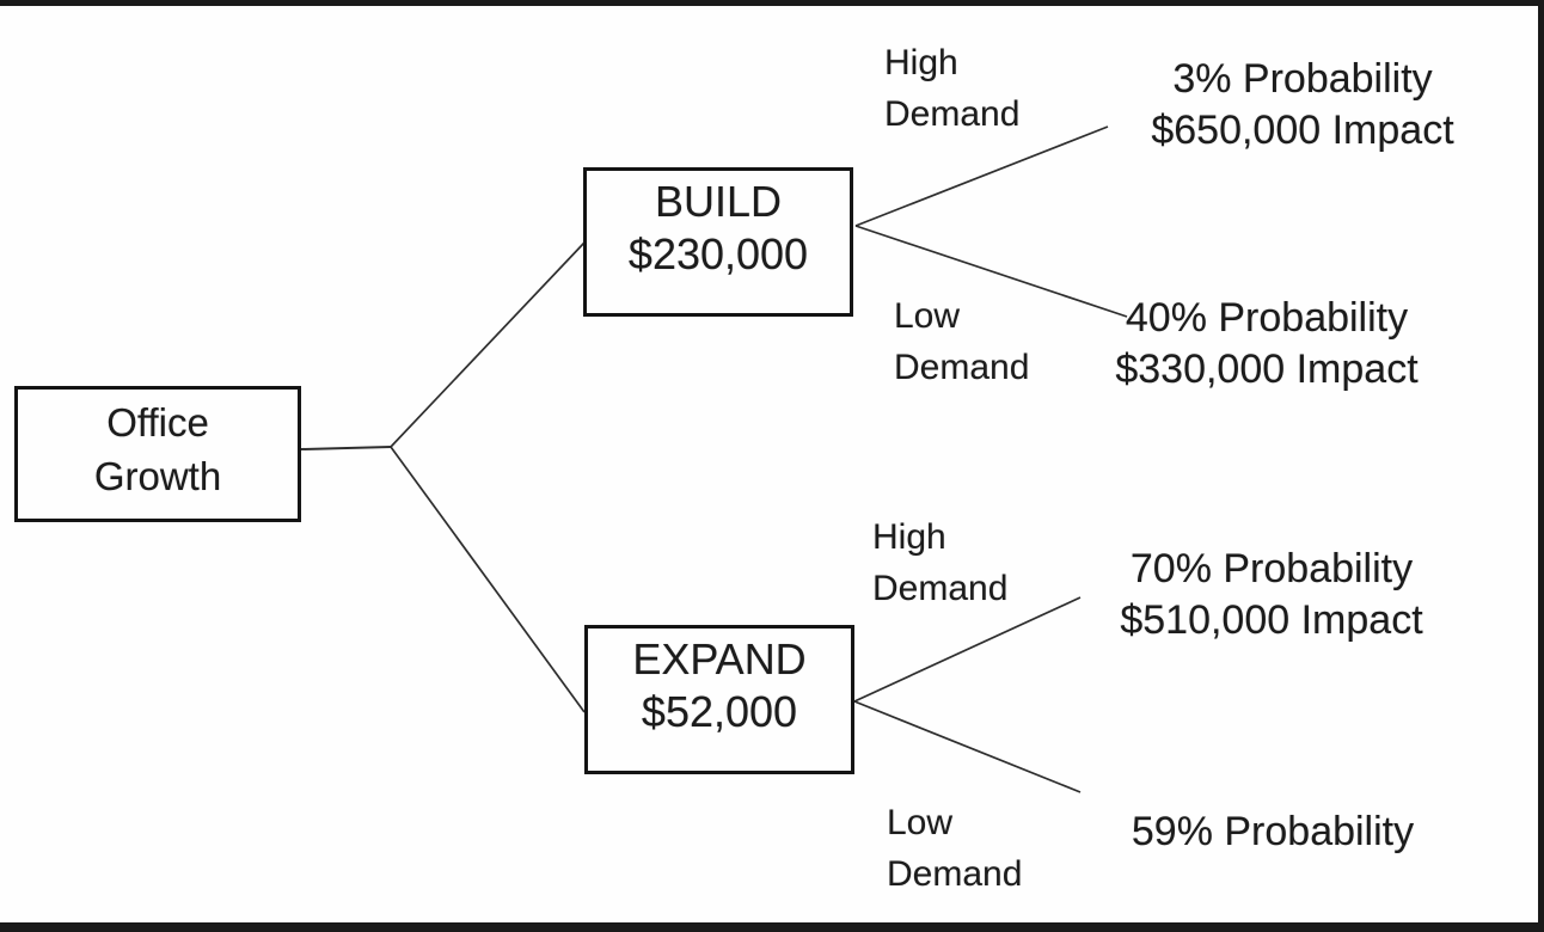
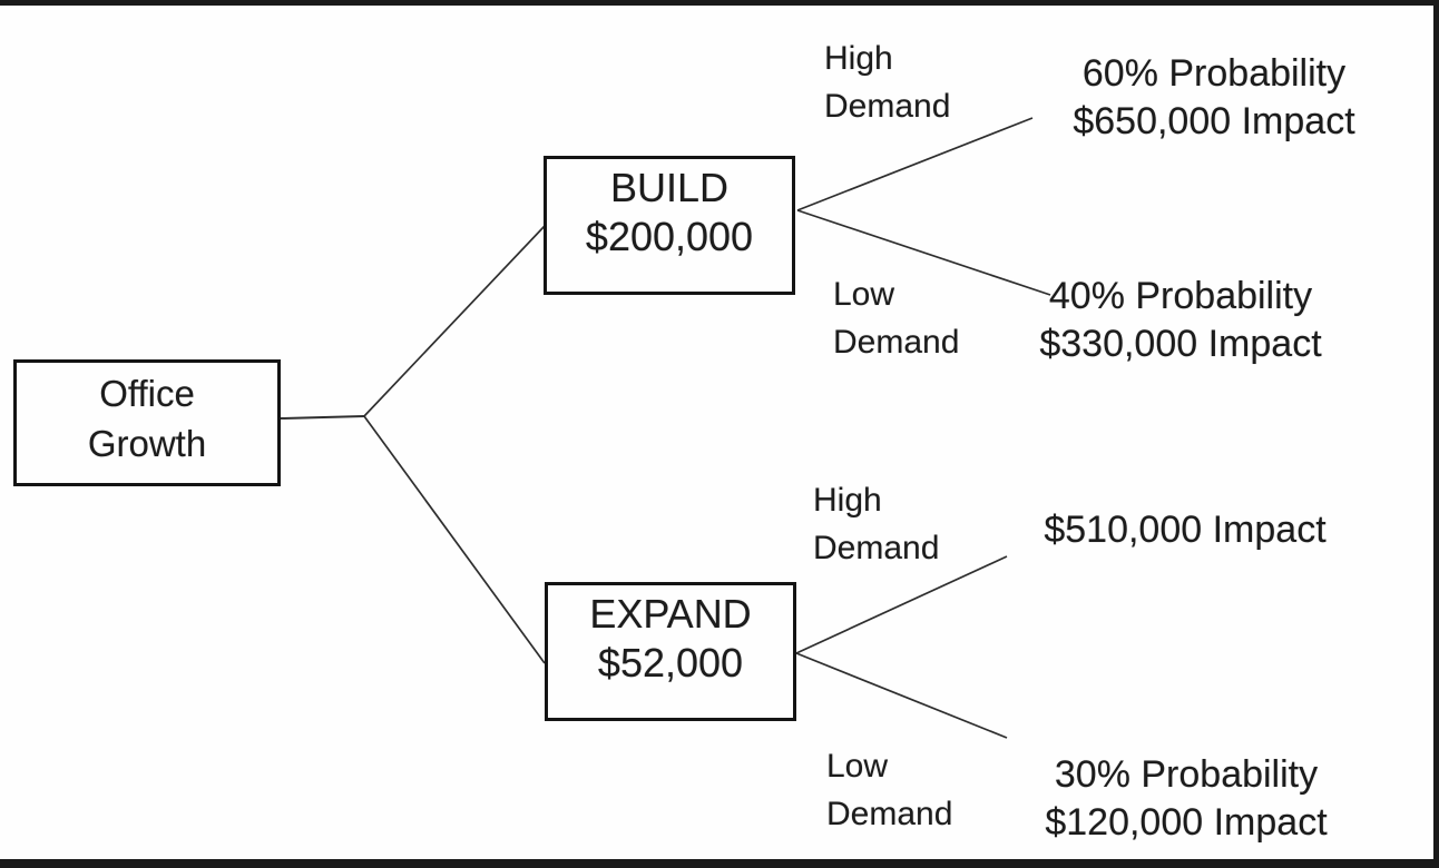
  Office
  Growth
  BUILD
- $230,000
+ $200,000
  EXPAND
  $52,000
  High
  Demand
- 3% Probability
+ 60% Probability
  $650,000 Impact
  Low
  Demand
  40% Probability
  $330,000 Impact
  High
  Demand
- 70% Probability
  $510,000 Impact
  Low
  Demand
- 59% Probability
+ 30% Probability
+ $120,000 Impact
